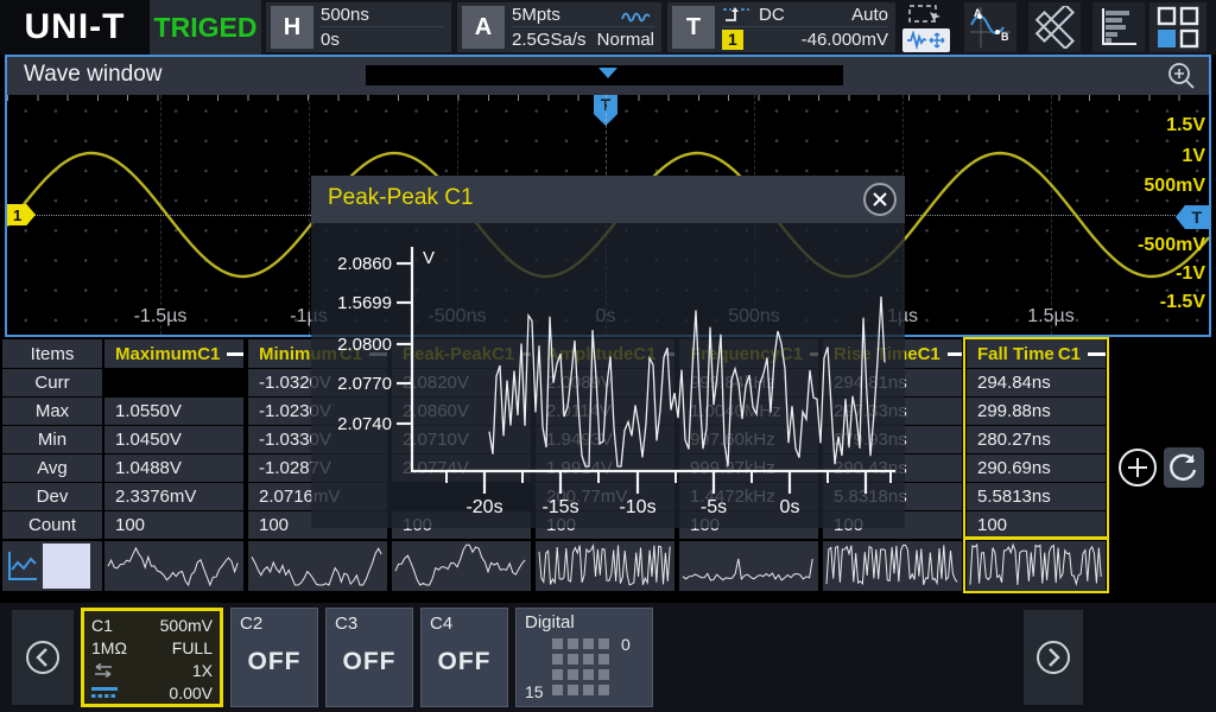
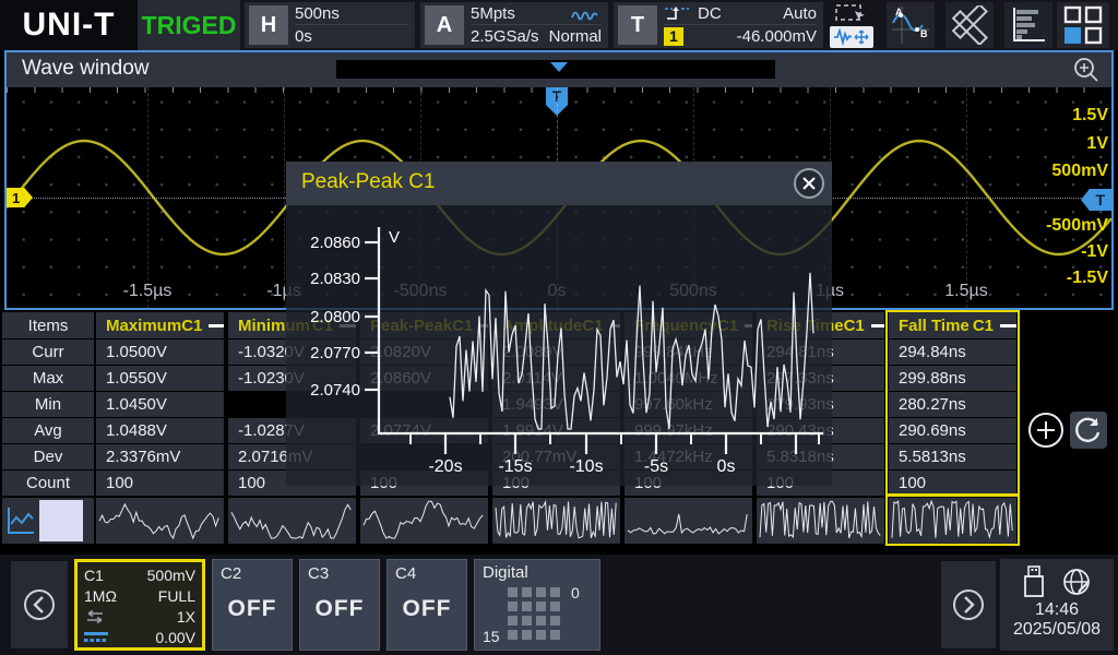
  UNI-T
  TRIGED
  H
  500ns
  0s
  A
  5Mpts
  2.5GSa/s
  Normal
  T
  DC
  Auto
  1
  -46.000mV
  A
  B
  Wave window
  1
  T
  T
  -1.5µs
  -1µs
  -500ns
  0s
  500ns
  1µs
  1.5µs
  1.5V
  1V
  500mV
  -500mV
  -1V
  -1.5V
  Items
  Curr
  Max
  Min
  Avg
  Dev
  Count
  Maximum
  C1
+ 1.0500V
  1.0550V
  1.0450V
  1.0488V
  2.3376mV
  100
  Minimum
  C1
  -1.0320V
  -1.0230V
- -1.0330V
  -1.0287V
  2.0716mV
  100
  Peak-Peak
  C1
  .0820V
  2.0860V
- 2.0710V
  2.0774V
  100
  Amplitude
  C1
  2.008
  2.114
  1.9493V
  1.9914V
  200.77mV
  100
  Frequenc
  C1
  99984kz
  1.000MHz
  97.0kHz
  999.97kHz
  1.4472kHz
  100
  Rise Time
  C1
  29481ns
  297.33ns
  290.43ns
  5.8318ns
  100
  Fall Time
  C1
  294.84ns
  299.88ns
  280.27ns
  290.69ns
  5.5813ns
  100
  Peak-Peak C1
  2.0860
- 1.5699
+ 2.0830
  2.0800
  2.0770
  2.0740
  V
  -20s
  -15s
  -10s
  -5s
  0s
  C1
  500mV
  1MΩ
  FULL
  1X
  0.00V
  C2
  OFF
  C3
  OFF
  C4
  OFF
  Digital
  0
  15
+ 14:46
+ 2025/05/08
